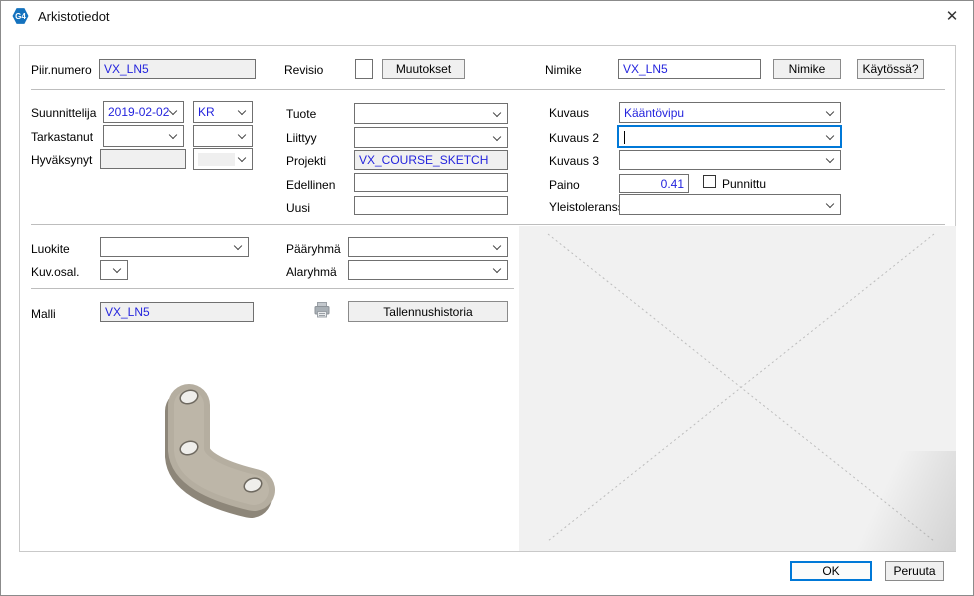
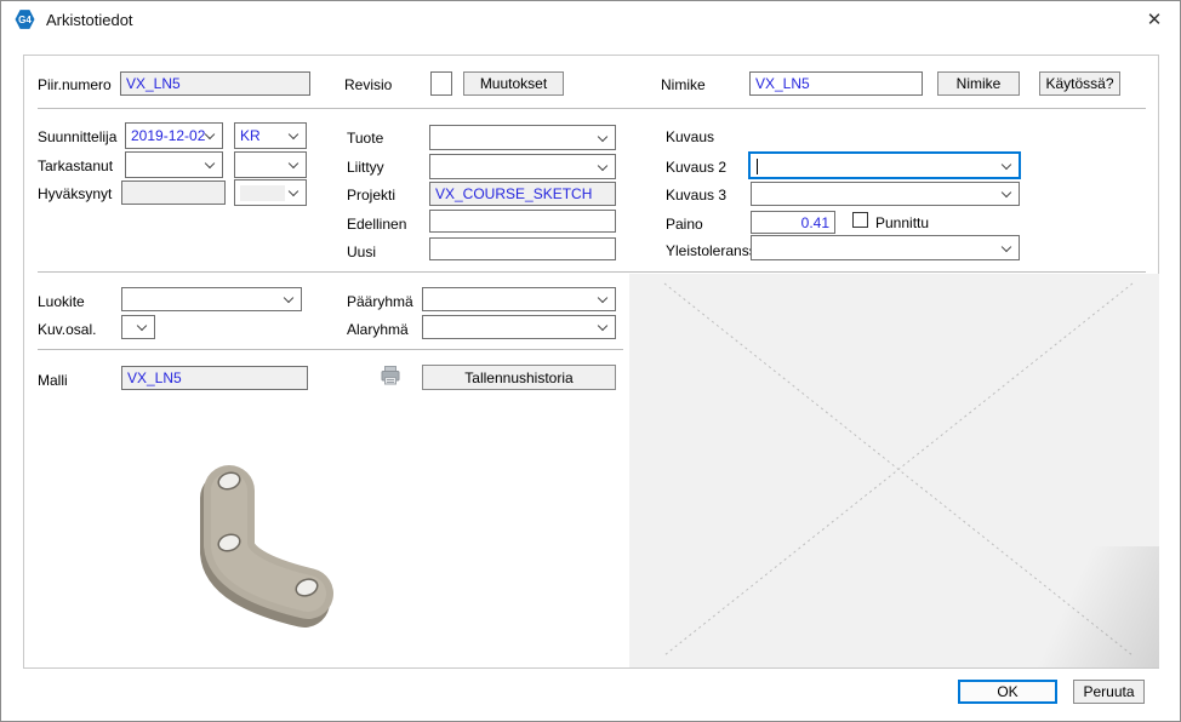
  G4
  Arkistotiedot
  ✕
  Piir.numero
  VX_LN5
  Revisio
  Muutokset
  Nimike
  VX_LN5
  Nimike
  Käytössä?
  Suunnittelija
- 2019-02-02
+ 2019-12-02
  KR
  Tarkastanut
  Hyväksynyt
  Tuote
  Liittyy
  Projekti
  VX_COURSE_SKETCH
  Edellinen
  Uusi
  Kuvaus
- Kääntövipu
  Kuvaus 2
  Kuvaus 3
  Paino
  0.41
  Punnittu
  Yleistolerans
  Luokite
  Kuv.osal.
  Pääryhmä
  Alaryhmä
  Malli
  VX_LN5
  Tallennushistoria
  OK
  Peruuta
